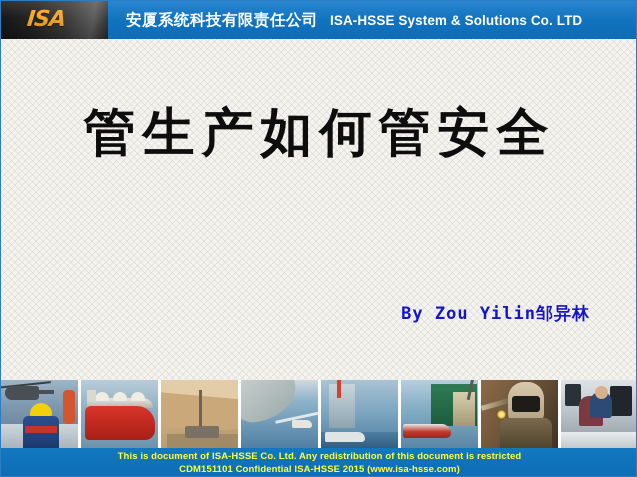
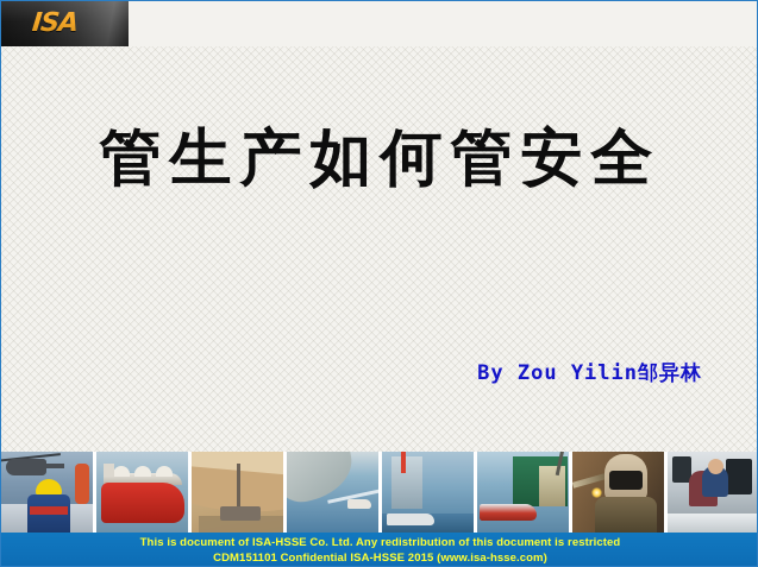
- 安厦系统科技有限责任公司
- ISA-HSSE System & Solutions Co. LTD
  管生产如何管安全
  By Zou Yilin邹异林
  This is document of ISA-HSSE Co. Ltd. Any redistribution of this document is restricted
  CDM151101 Confidential ISA-HSSE 2015 (www.isa-hsse.com)
